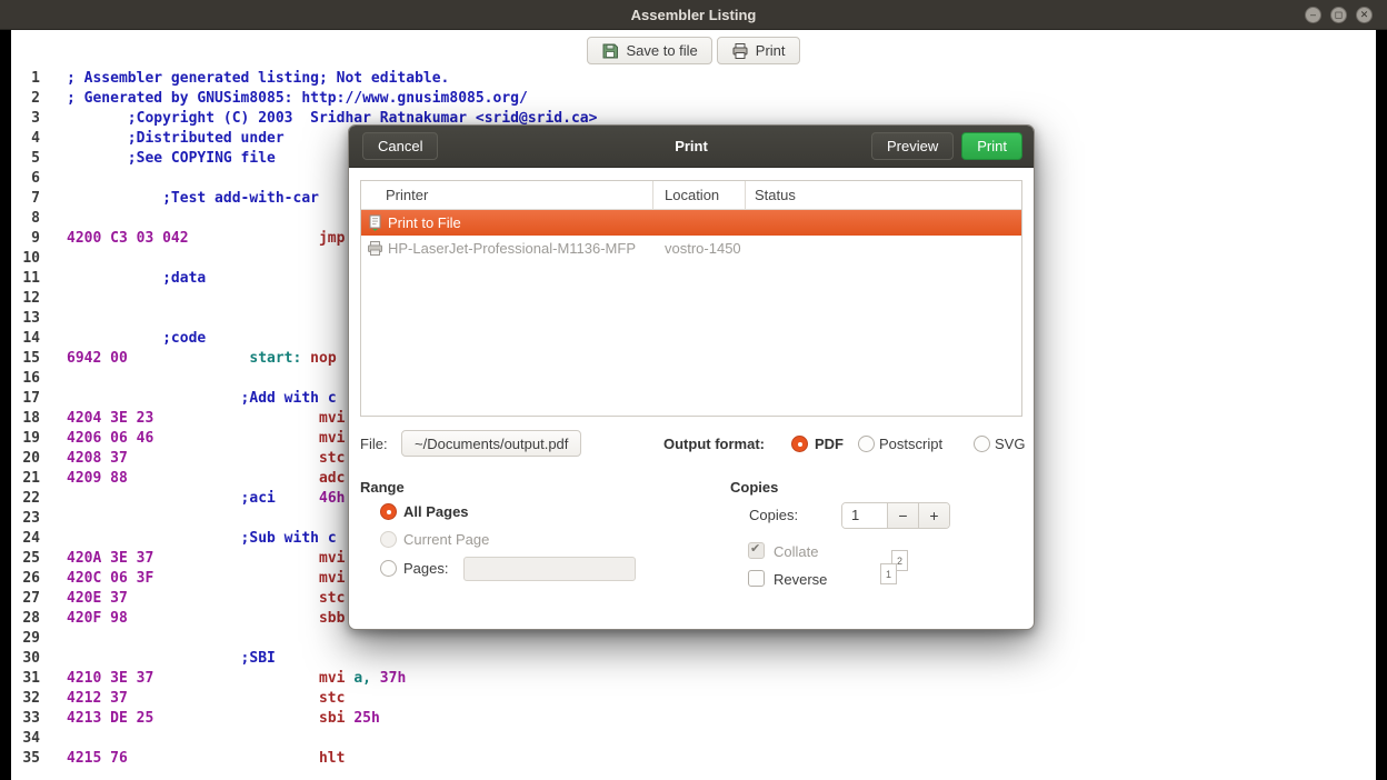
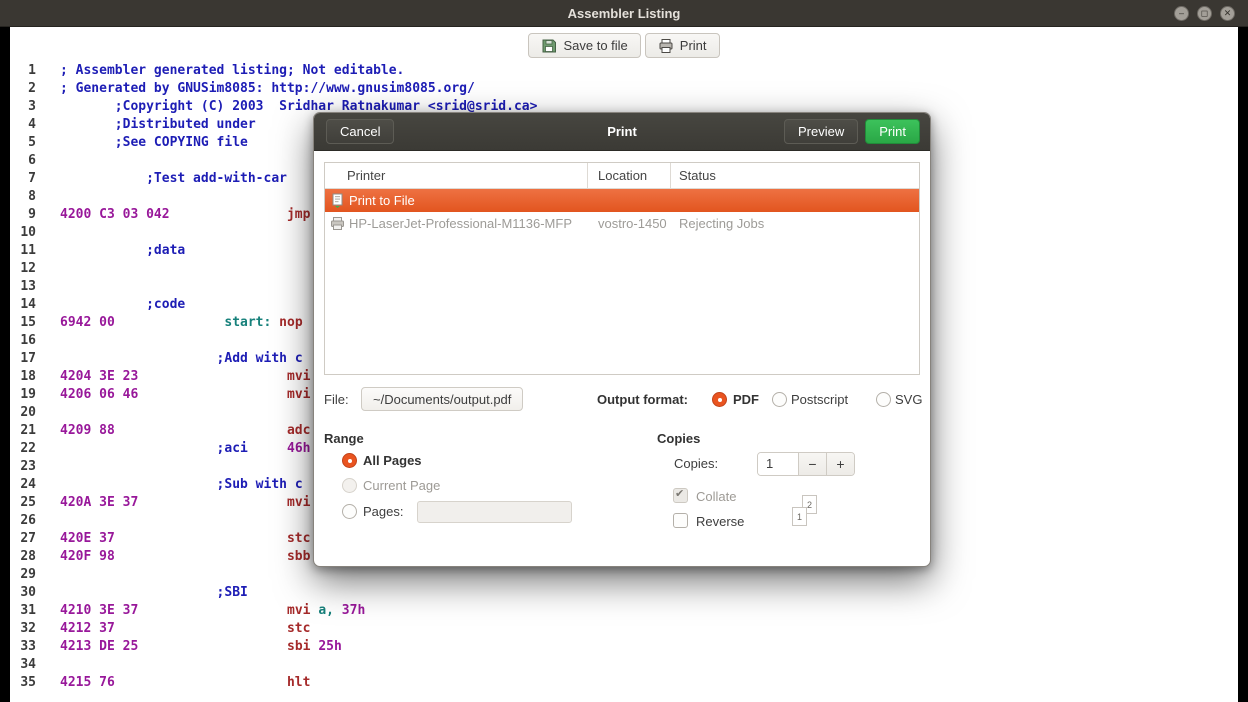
  Assembler Listing
  –
  ◻
  ✕
  Save to file
  Print
  1
  ; Assembler generated listing; Not editable.
  2
  ; Generated by GNUSim8085: http://www.gnusim8085.org/
  3
  ;Copyright (C) 2003 Sridhar Ratnakumar <srid@srid.ca>
  4
  ;Distributed under
  5
  ;See COPYING file
  6
  7
  ;Test add-with-car
  8
  9
  4200 C3 03 042 jmp
  10
  11
  ;data
  12
  13
  14
  ;code
  15
  6942 00 start: nop
  16
  17
  ;Add with c
  18
  4204 3E 23 mvi
  19
  4206 06 46 mvi
  20
- 4208 37 stc
  21
  4209 88 adc
  22
  ;aci 46h
  23
  24
  ;Sub with c
  25
  420A 3E 37 mvi
  26
- 420C 06 3F mvi
  27
  420E 37 stc
  28
  420F 98 sbb
  29
  30
  ;SBI
  31
  4210 3E 37 mvi a, 37h
  32
  4212 37 stc
  33
  4213 DE 25 sbi 25h
  34
  35
  4215 76 hlt
  Cancel
  Print
  Preview
  Print
  Printer
  Location
  Status
  Print to File
  HP-LaserJet-Professional-M1136-MFP
  vostro-1450
+ Rejecting Jobs
  File:
  ~/Documents/output.pdf
  Output format:
  PDF
  Postscript
  SVG
  Range
  All Pages
  Current Page
  Pages:
  Copies
  Copies:
  1
  −
  +
  Collate
  Reverse
  2
  1
